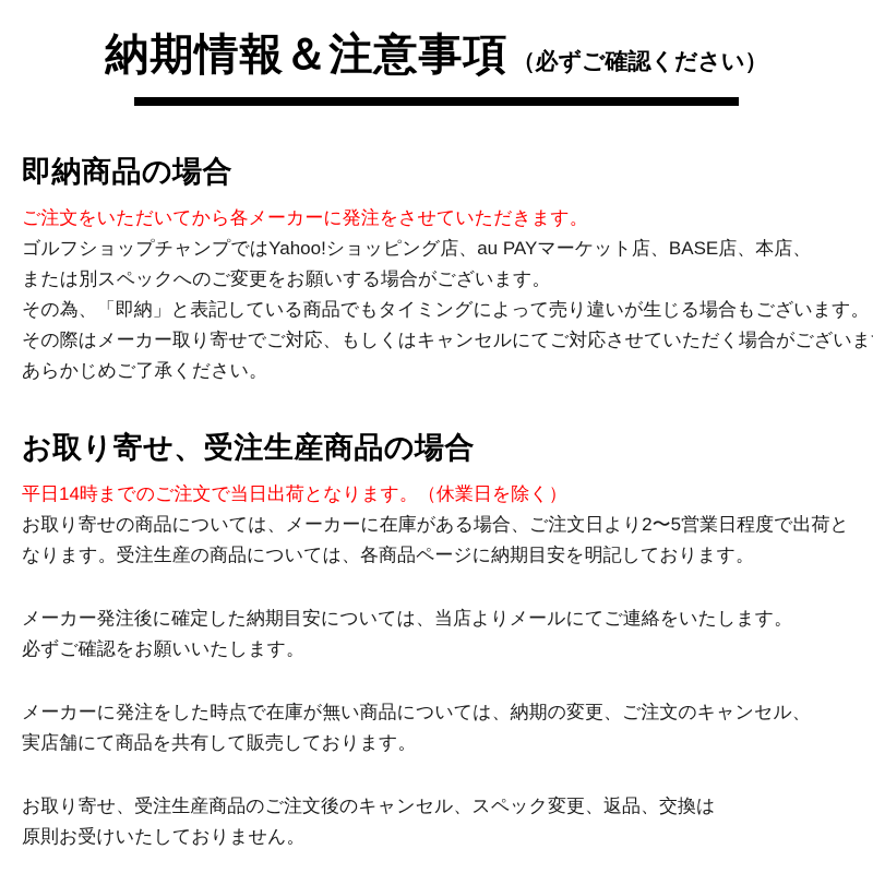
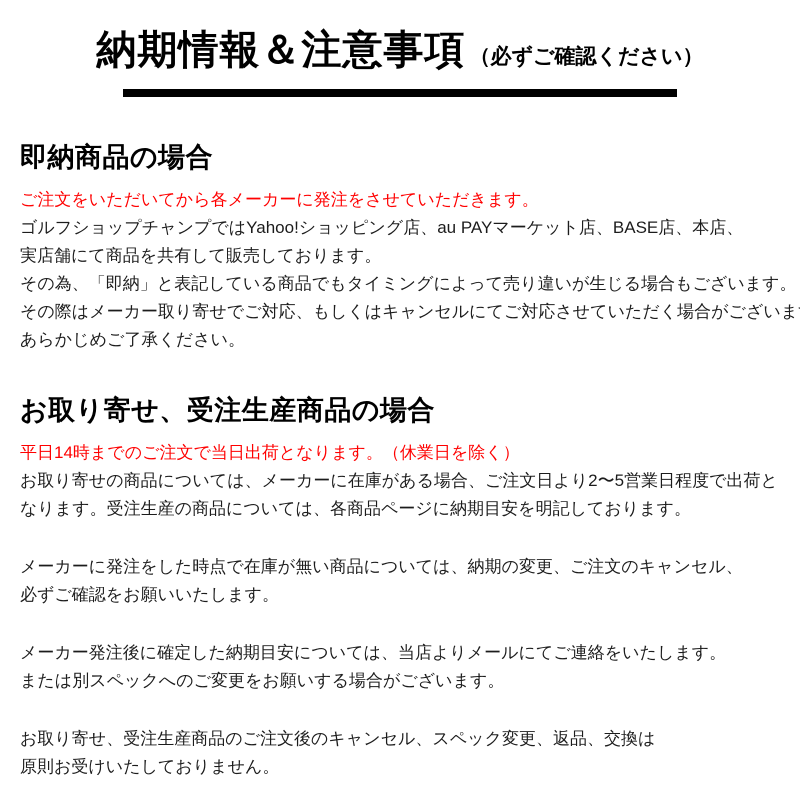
  納期情報＆注意事項 （必ずご確認ください）
  即納商品の場合
  ご注文をいただいてから各メーカーに発注をさせていただきます。
  ゴルフショップチャンプではYahoo!ショッピング店、au PAYマーケット店、BASE店、本店、
- または別スペックへのご変更をお願いする場合がございます。
+ 実店舗にて商品を共有して販売しております。
  その為、「即納」と表記している商品でもタイミングによって売り違いが生じる場合もございます。
  その際はメーカー取り寄せでご対応、もしくはキャンセルにてご対応させていただく場合がございま
  あらかじめご了承ください。
  お取り寄せ、受注生産商品の場合
  平日14時までのご注文で当日出荷となります。（休業日を除く）
  お取り寄せの商品については、メーカーに在庫がある場合、ご注文日より2〜5営業日程度で出荷と
  なります。受注生産の商品については、各商品ページに納期目安を明記しております。
- メーカー発注後に確定した納期目安については、当店よりメールにてご連絡をいたします。
+ メーカーに発注をした時点で在庫が無い商品については、納期の変更、ご注文のキャンセル、
  必ずご確認をお願いいたします。
- メーカーに発注をした時点で在庫が無い商品については、納期の変更、ご注文のキャンセル、
+ メーカー発注後に確定した納期目安については、当店よりメールにてご連絡をいたします。
- 実店舗にて商品を共有して販売しております。
+ または別スペックへのご変更をお願いする場合がございます。
  お取り寄せ、受注生産商品のご注文後のキャンセル、スペック変更、返品、交換は
  原則お受けいたしておりません。
